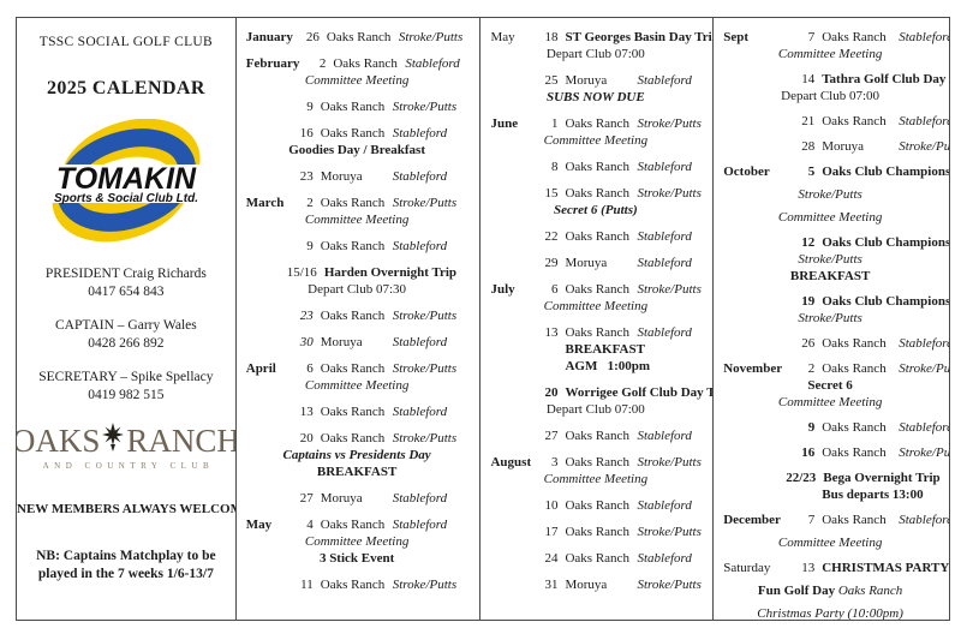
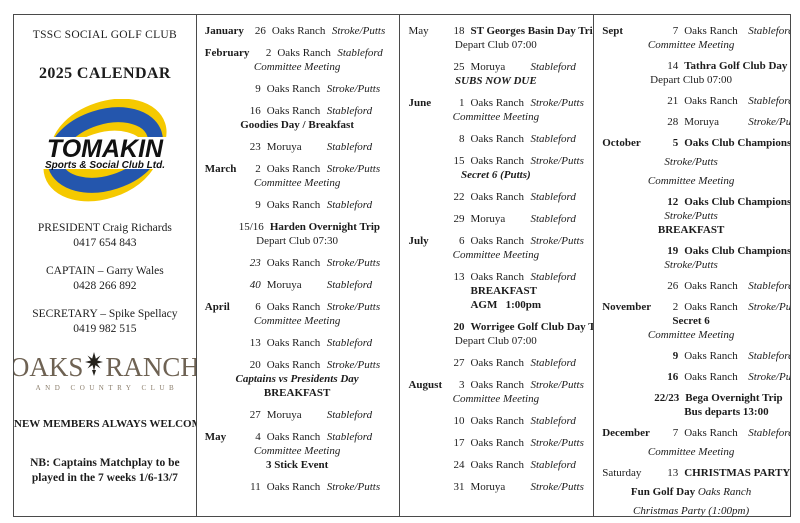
  TSSC SOCIAL GOLF CLUB
  2025 CALENDAR
  TOMAKIN
  Sports & Social Club Ltd.
  PRESIDENT Craig Richards
  0417 654 843
  CAPTAIN – Garry Wales
  0428 266 892
  SECRETARY – Spike Spellacy
  0419 982 515
  OAKS
  RANCH
  AND COUNTRY CLUB
  NEW MEMBERS ALWAYS WELCO
  NB: Captains Matchplay to be played in the 7 weeks 1/6-13/7
  January
  26
  Oaks Ranch
  Stroke/Putts
  February
  2
  Oaks Ranch
  Stableford
  Committee Meeting
  9
  Oaks Ranch
  Stroke/Putts
  16
  Oaks Ranch
  Stableford
  Goodies Day / Breakfast
  23
  Moruya
  Stableford
  March
  2
  Oaks Ranch
  Stroke/Putts
  Committee Meeting
  9
  Oaks Ranch
  Stableford
  15/16
  Harden Overnight Trip
  Depart Club 07:30
  23
  Oaks Ranch
  Stroke/Putts
- 30
+ 40
  Moruya
  Stableford
  April
  6
  Oaks Ranch
  Stroke/Putts
  Committee Meeting
  13
  Oaks Ranch
  Stableford
  20
  Oaks Ranch
  Stroke/Putts
  Captains vs Presidents Day
  BREAKFAST
  27
  Moruya
  Stableford
  May
  4
  Oaks Ranch
  Stableford
  Committee Meeting
  3 Stick Event
  11
  Oaks Ranch
  Stroke/Putts
  May
  18
  ST Georges Basin Day Tri
  Depart Club 07:00
  25
  Moruya
  Stableford
  SUBS NOW DUE
  June
  1
  Oaks Ranch
  Stroke/Putts
  Committee Meeting
  8
  Oaks Ranch
  Stableford
  15
  Oaks Ranch
  Stroke/Putts
  Secret 6 (Putts)
  22
  Oaks Ranch
  Stableford
  29
  Moruya
  Stableford
  July
  6
  Oaks Ranch
  Stroke/Putts
  Committee Meeting
  13
  Oaks Ranch
  Stableford
  BREAKFAST
  AGM 1:00pm
  20
  Worrigee Golf Club Day T
  Depart Club 07:00
  27
  Oaks Ranch
  Stableford
  August
  3
  Oaks Ranch
  Stroke/Putts
  Committee Meeting
  10
  Oaks Ranch
  Stableford
  17
  Oaks Ranch
  Stroke/Putts
  24
  Oaks Ranch
  Stableford
  31
  Moruya
  Stroke/Putts
  Sept
  7
  Oaks Ranch
  Stablefor
  Committee Meeting
  14
  Tathra Golf Club Day
  Depart Club 07:00
  21
  Oaks Ranch
  Stablefor
  28
  Moruya
  Stroke/Pu
  October
  5
  Oaks Club Champions
  Stroke/Putts
  Committee Meeting
  12
  Oaks Club Champions
  Stroke/Putts
  BREAKFAST
  19
  Oaks Club Champions
  Stroke/Putts
  26
  Oaks Ranch
  Stablefor
  November
  2
  Oaks Ranch
  Stroke/Pu
  Secret 6
  Committee Meeting
  9
  Oaks Ranch
  Stablefor
  16
  Oaks Ranch
  Stroke/Pu
  22/23
  Bega Overnight Trip
  Bus departs 13:00
  December
  7
  Oaks Ranch
  Stablefor
  Committee Meeting
  Saturday
  13
  CHRISTMAS PARTY
  Fun Golf Day Oaks Ranch
- Christmas Party (10:00pm)
+ Christmas Party (1:00pm)
